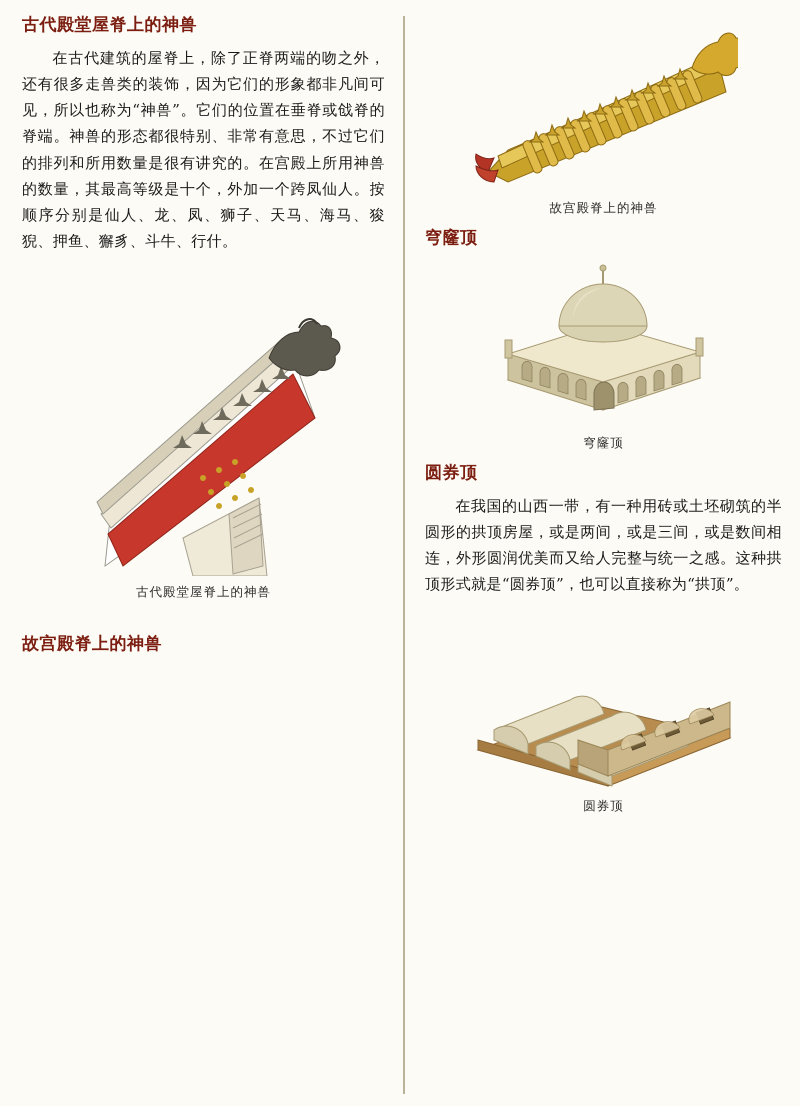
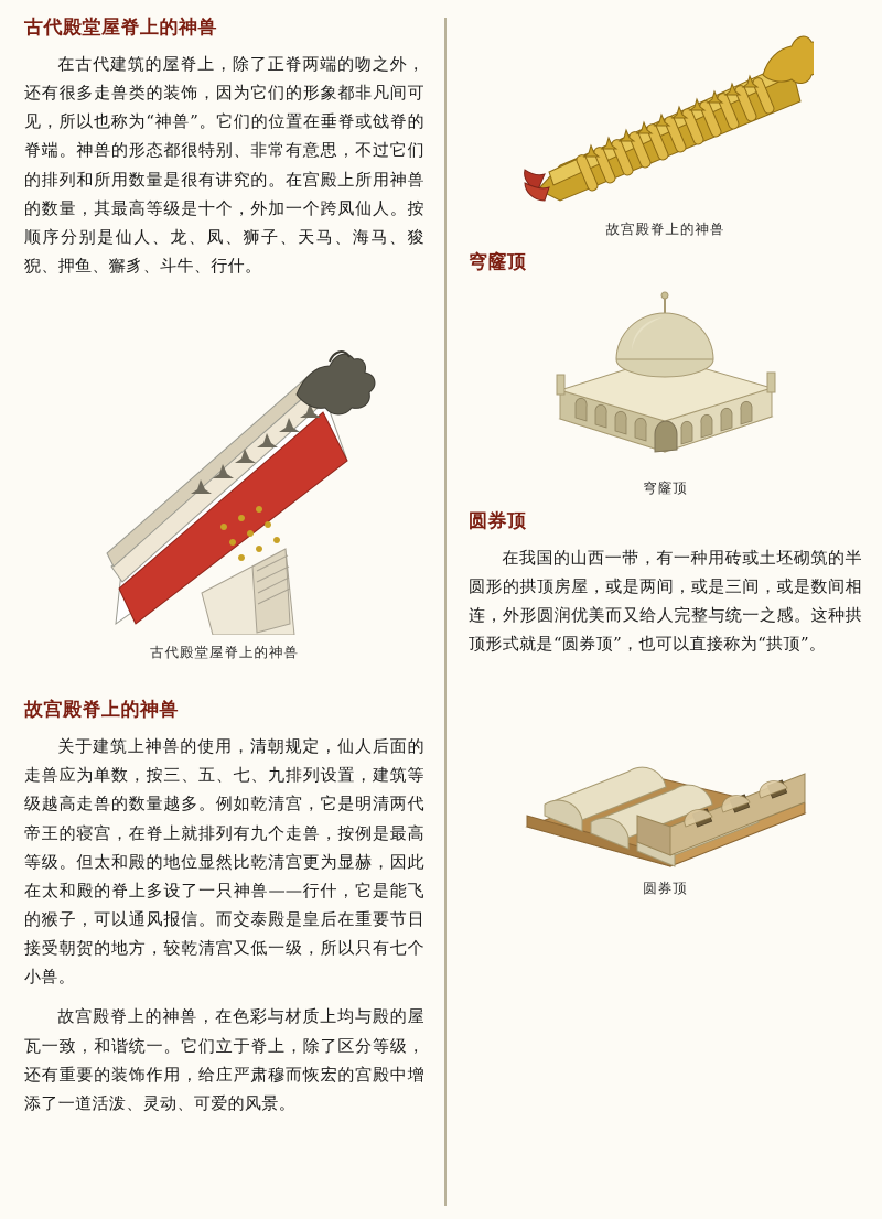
  古代殿堂屋脊上的神兽
  在古代建筑的屋脊上，除了正脊两端的吻之外，还有很多走兽类的装饰，因为它们的形象都非凡间可见，所以也称为“神兽”。它们的位置在垂脊或戗脊的脊端。神兽的形态都很特别、非常有意思，不过它们的排列和所用数量是很有讲究的。在宫殿上所用神兽的数量，其最高等级是十个，外加一个跨凤仙人。按顺序分别是仙人、龙、凤、狮子、天马、海马、狻猊、押鱼、獬豸、斗牛、行什。
  古代殿堂屋脊上的神兽
  故宫殿脊上的神兽
+ 关于建筑上神兽的使用，清朝规定，仙人后面的走兽应为单数，按三、五、七、九排列设置，建筑等级越高走兽的数量越多。例如乾清宫，它是明清两代帝王的寝宫，在脊上就排列有九个走兽，按例是最高等级。但太和殿的地位显然比乾清宫更为显赫，因此在太和殿的脊上多设了一只神兽——行什，它是能飞的猴子，可以通风报信。而交泰殿是皇后在重要节日接受朝贺的地方，较乾清宫又低一级，所以只有七个小兽。
+ 故宫殿脊上的神兽，在色彩与材质上均与殿的屋瓦一致，和谐统一。它们立于脊上，除了区分等级，还有重要的装饰作用，给庄严肃穆而恢宏的宫殿中增添了一道活泼、灵动、可爱的风景。
  故宫殿脊上的神兽
  穹窿顶
  穹窿顶
  圆券顶
  在我国的山西一带，有一种用砖或土坯砌筑的半圆形的拱顶房屋，或是两间，或是三间，或是数间相连，外形圆润优美而又给人完整与统一之感。这种拱顶形式就是“圆券顶”，也可以直接称为“拱顶”。
  圆券顶
